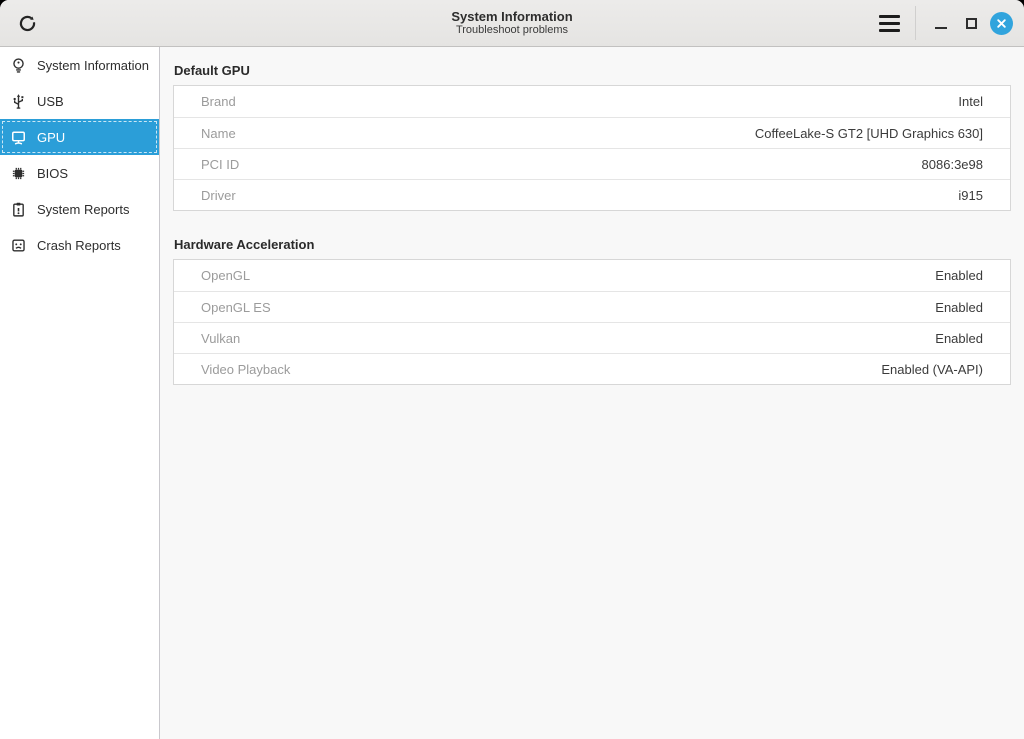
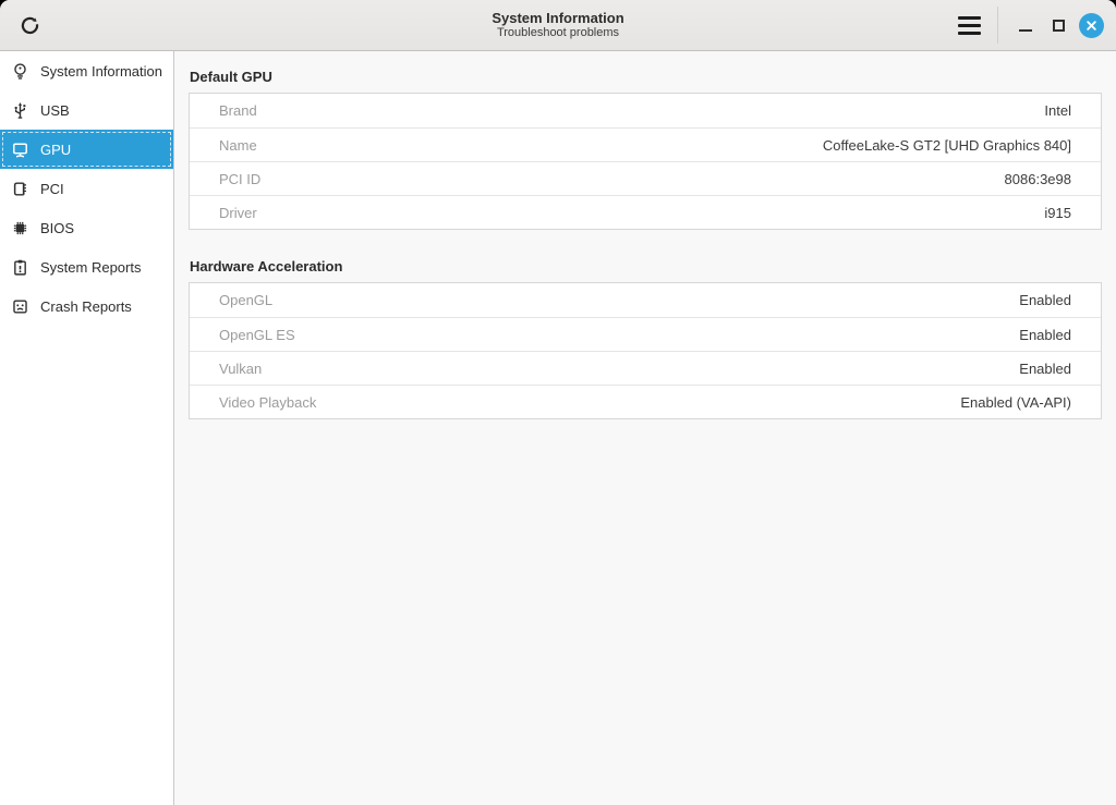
  System Information
  Troubleshoot problems
  System Information
  USB
  GPU
+ PCI
  BIOS
  System Reports
  Crash Reports
  Default GPU
  Brand
  Intel
  Name
- CoffeeLake-S GT2 [UHD Graphics 630]
+ CoffeeLake-S GT2 [UHD Graphics 840]
  PCI ID
  8086:3e98
  Driver
  i915
  Hardware Acceleration
  OpenGL
  Enabled
  OpenGL ES
  Enabled
  Vulkan
  Enabled
  Video Playback
  Enabled (VA-API)
